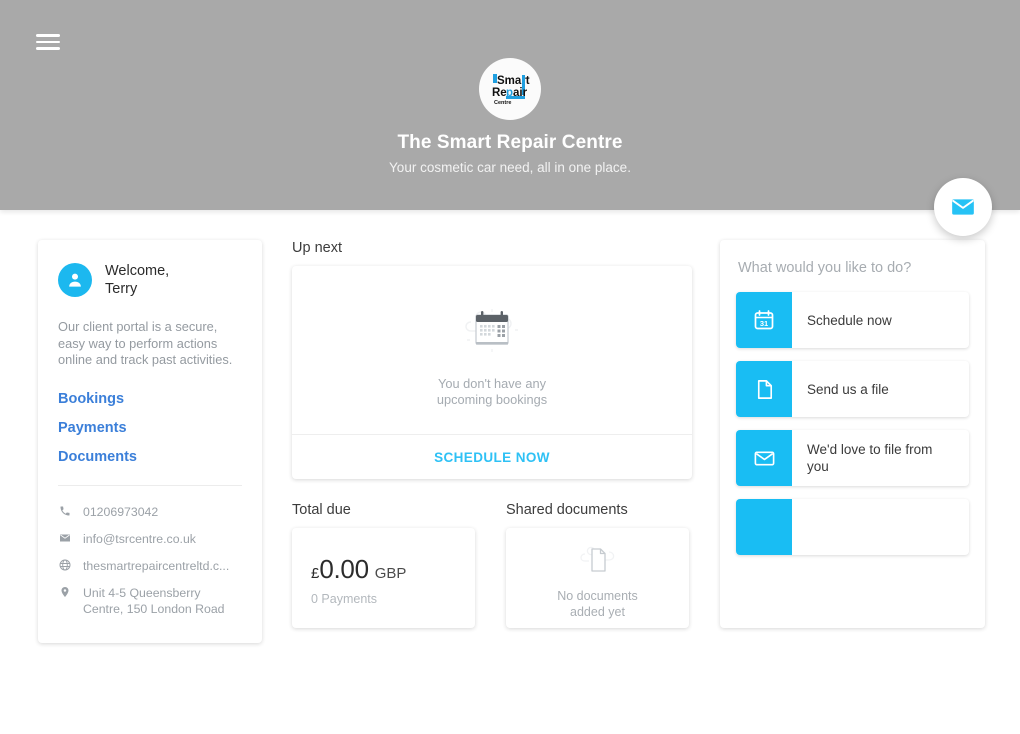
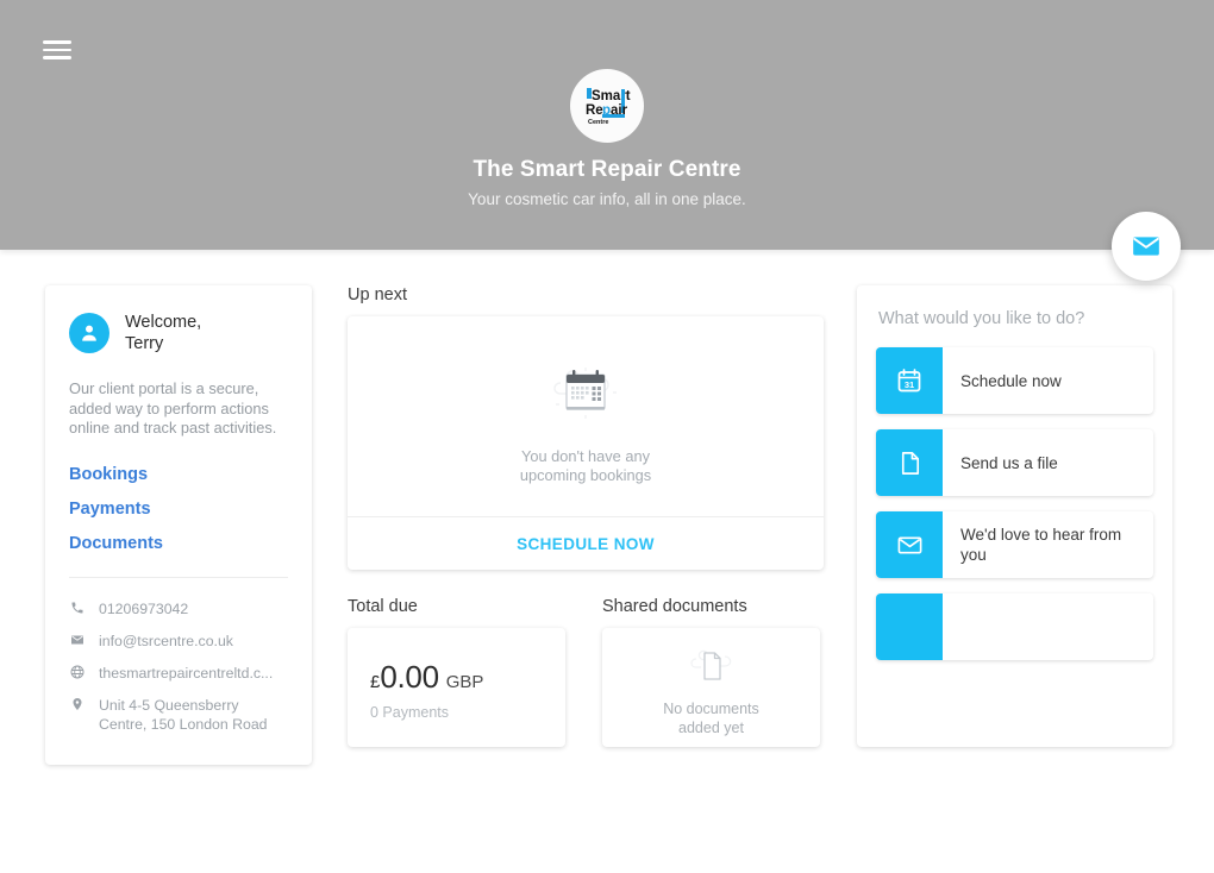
  Smat
  Re
  p
  air
  The Smart Repair Centre
- Your cosmetic car need, all in one place.
+ Your cosmetic car info, all in one place.
  Welcome,
  Terry
- Our client portal is a secure, easy way to perform actions online and track past activities.
+ Our client portal is a secure, added way to perform actions online and track past activities.
  Bookings
  Payments
  Documents
  01206973042
  info@tsrcentre.co.uk
  thesmartrepaircentreltd.c...
  Unit 4-5 Queensberry Centre, 150 London Road
  Up next
  You don't have any
  upcoming bookings
  SCHEDULE NOW
  Total due
  £
  0.00
  GBP
  0 Payments
  Shared documents
  No documents
  added yet
  What would you like to do?
  31
  Schedule now
  Send us a file
- We'd love to file from you
+ We'd love to hear from you
